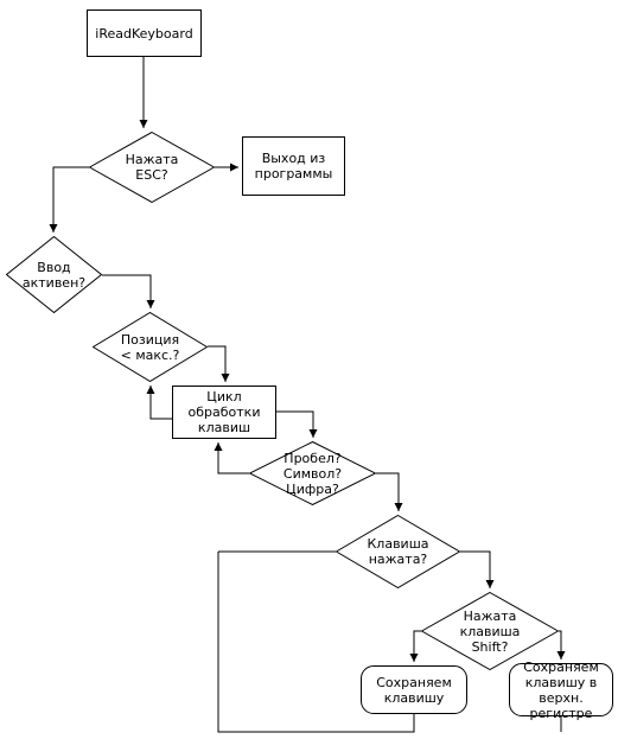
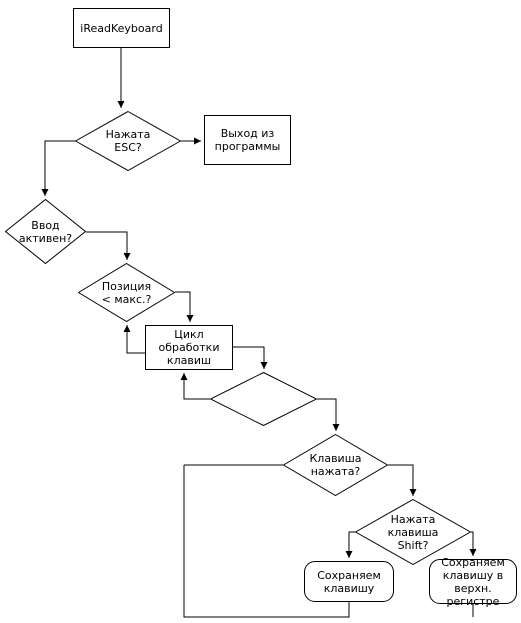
  iReadKeyboard
  Нажата
  ESC?
  Выход из
  программы
  Ввод
  активен?
  Позиция
  < макс.?
  Цикл
  обработки
  клавиш
- Пробел?
- Символ?
- Цифра?
  Клавиша
  нажата?
  Нажата
  клавиша
  Shift?
  Сохраняем
  клавишу
  Сохраняем
  клавишу в
  верхн. регистре
